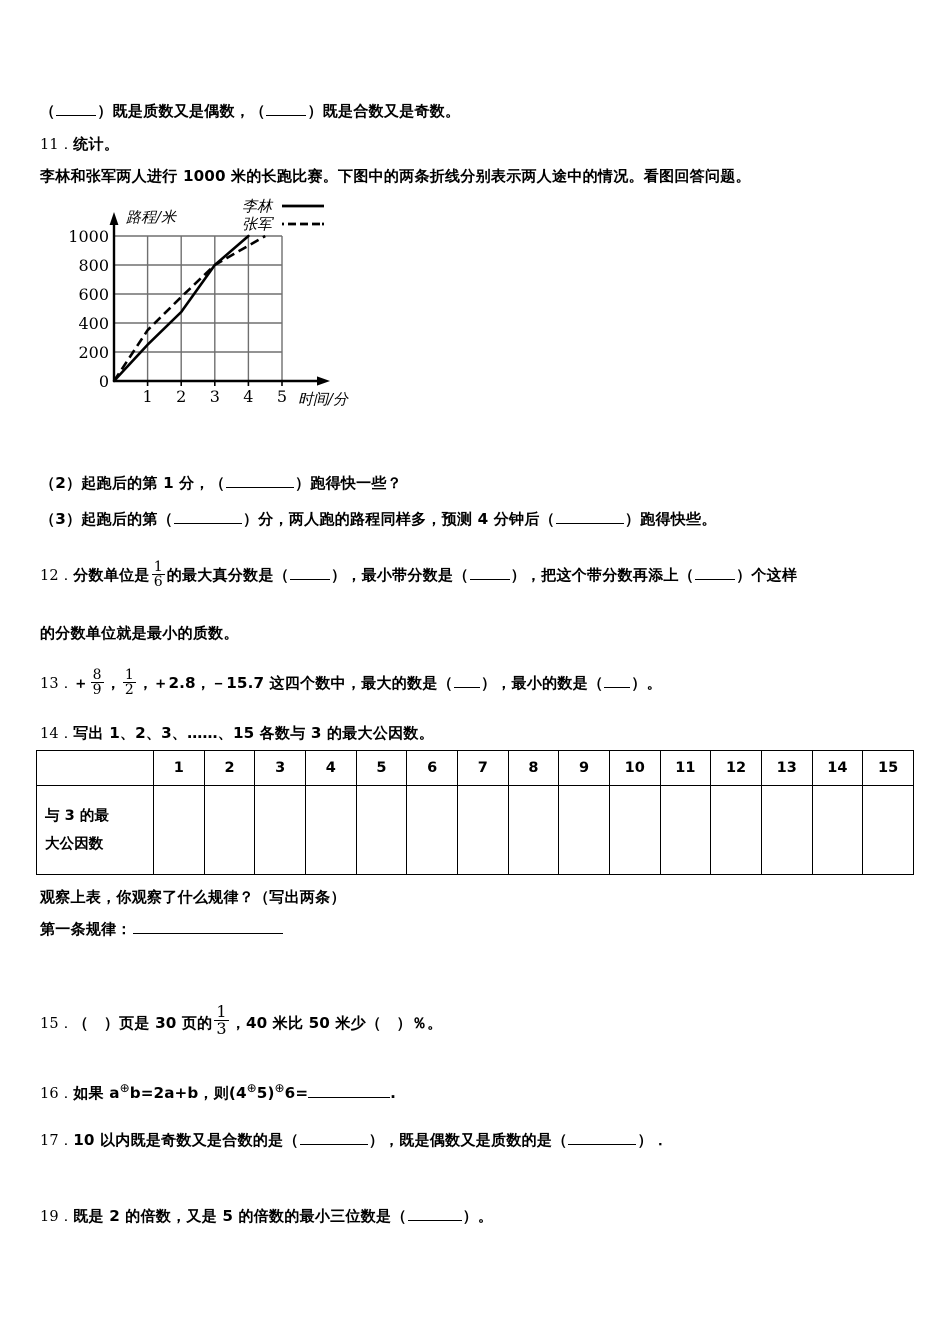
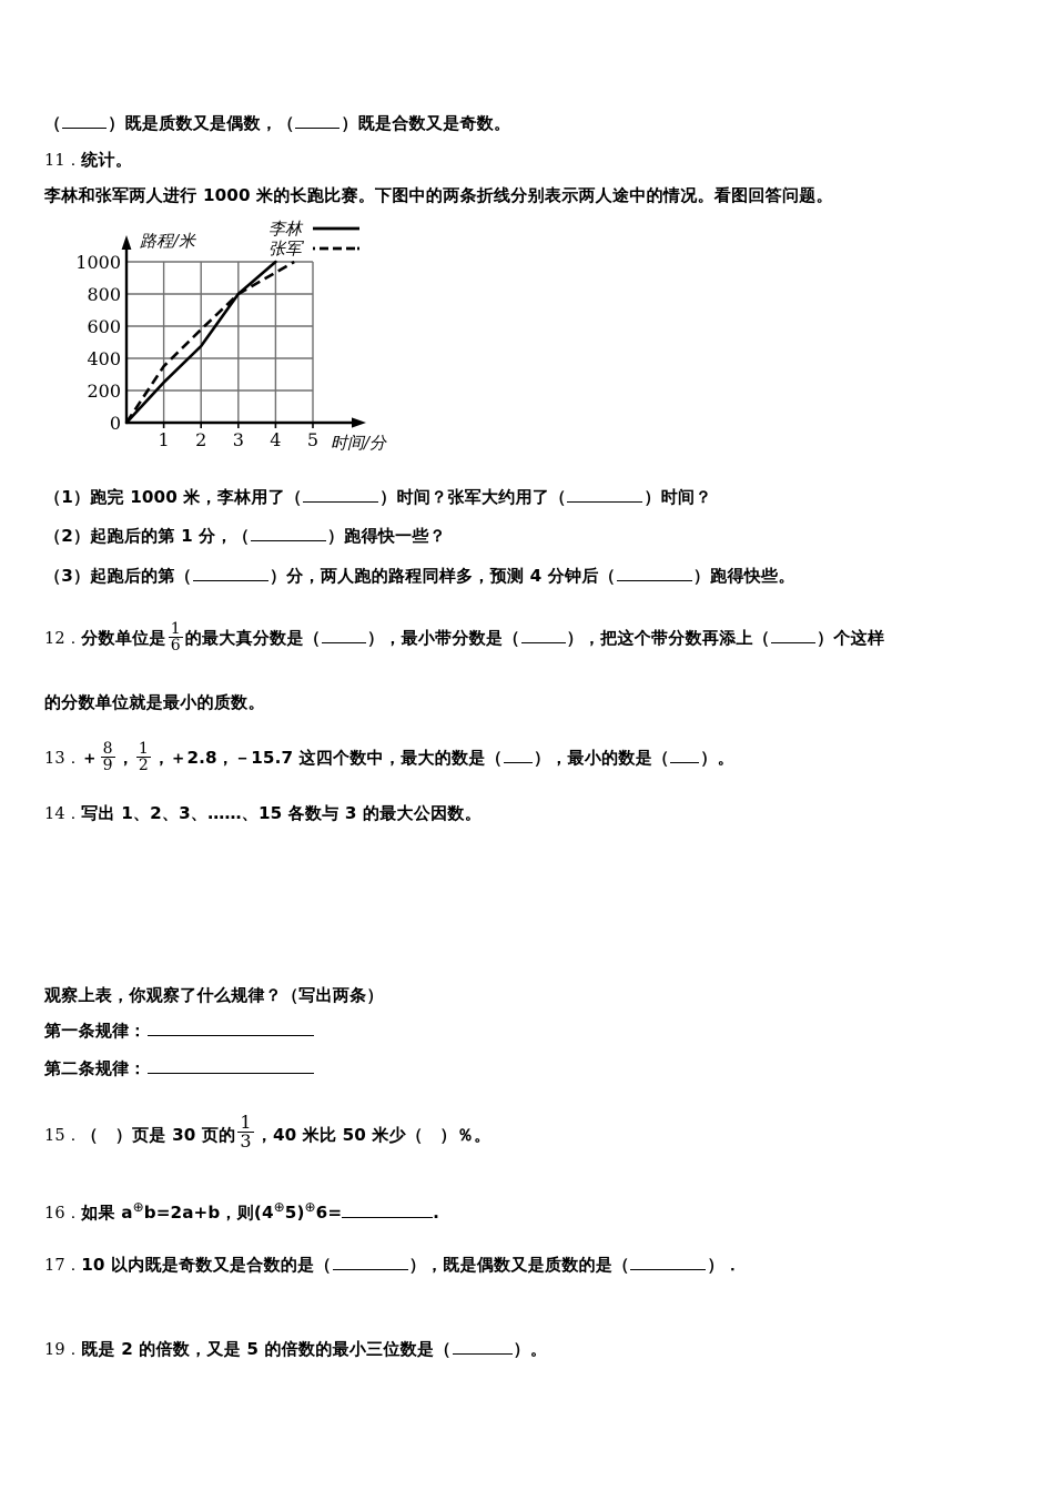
  （ ）既是质数又是偶数，（ ）既是合数又是奇数。
  11．统计。
  李林和张军两人进行 1000 米的长跑比赛。下图中的两条折线分别表示两人途中的情况。看图回答问题。
  1000
  800
  600
  400
  200
  0
  1
  2
  3
  4
  5
  路程/米
  时间/分
  李林
  张军
+ （1）跑完 1000 米，李林用了（ ）时间？张军大约用了（ ）时间？
  （2）起跑后的第 1 分，（ ）跑得快一些？
  （3）起跑后的第（ ）分，两人跑的路程同样多，预测 4 分钟后（ ）跑得快些。
  12．分数单位是
  1
  6
  的最大真分数是（ ），最小带分数是（ ），把这个带分数再添上（ ）个这样
  的分数单位就是最小的质数。
  13．＋
  8
  9
  ，
  1
  2
  ，＋2.8，－15.7 这四个数中，最大的数是（ ），最小的数是（ ）。
  14．写出 1、2、3、……、15 各数与 3 的最大公因数。
- 	1	2	3	4	5	6	7	8	9	10	11	12	13	14	15
- 与 3 的最 大公因数
  观察上表，你观察了什么规律？（写出两条）
  第一条规律：
+ 第二条规律：
  15．（ ）页是 30 页的
  1
  3
  ，40 米比 50 米少（ ）％。
  16．如果 a⊕b=2a+b，则(4⊕5)⊕6= .
  17．10 以内既是奇数又是合数的是（ ），既是偶数又是质数的是（ ）．
  19．既是 2 的倍数，又是 5 的倍数的最小三位数是（ ）。
